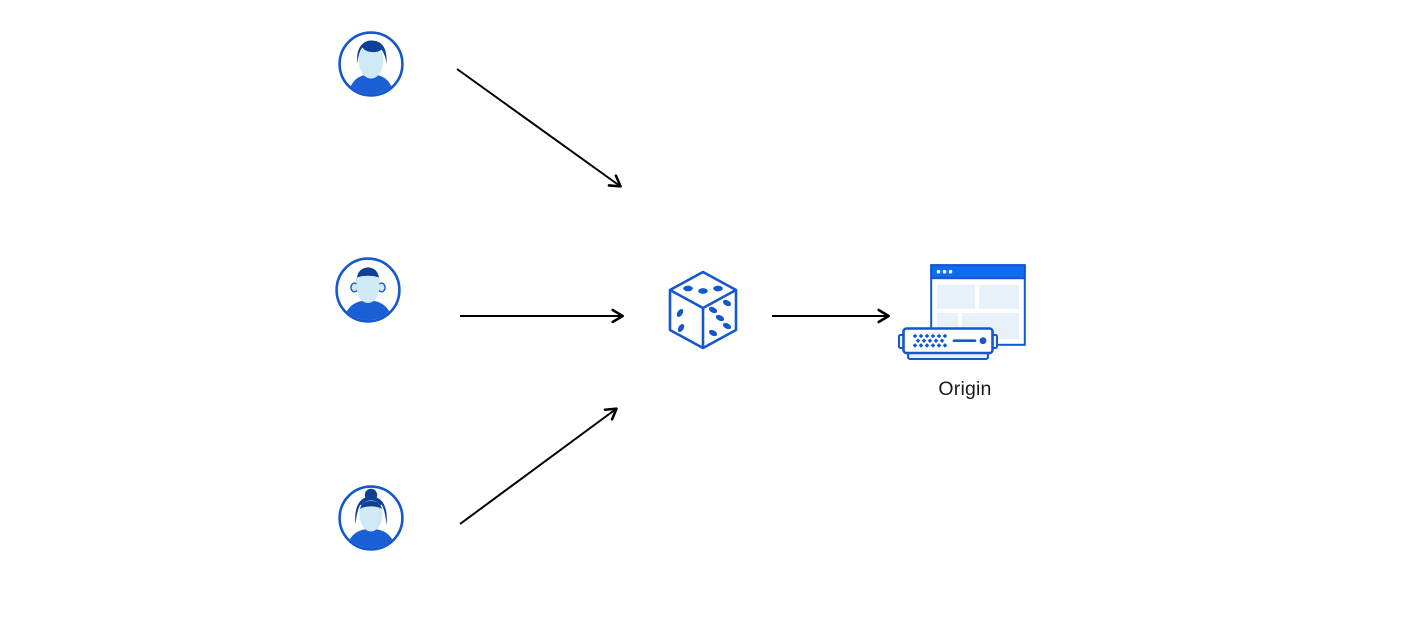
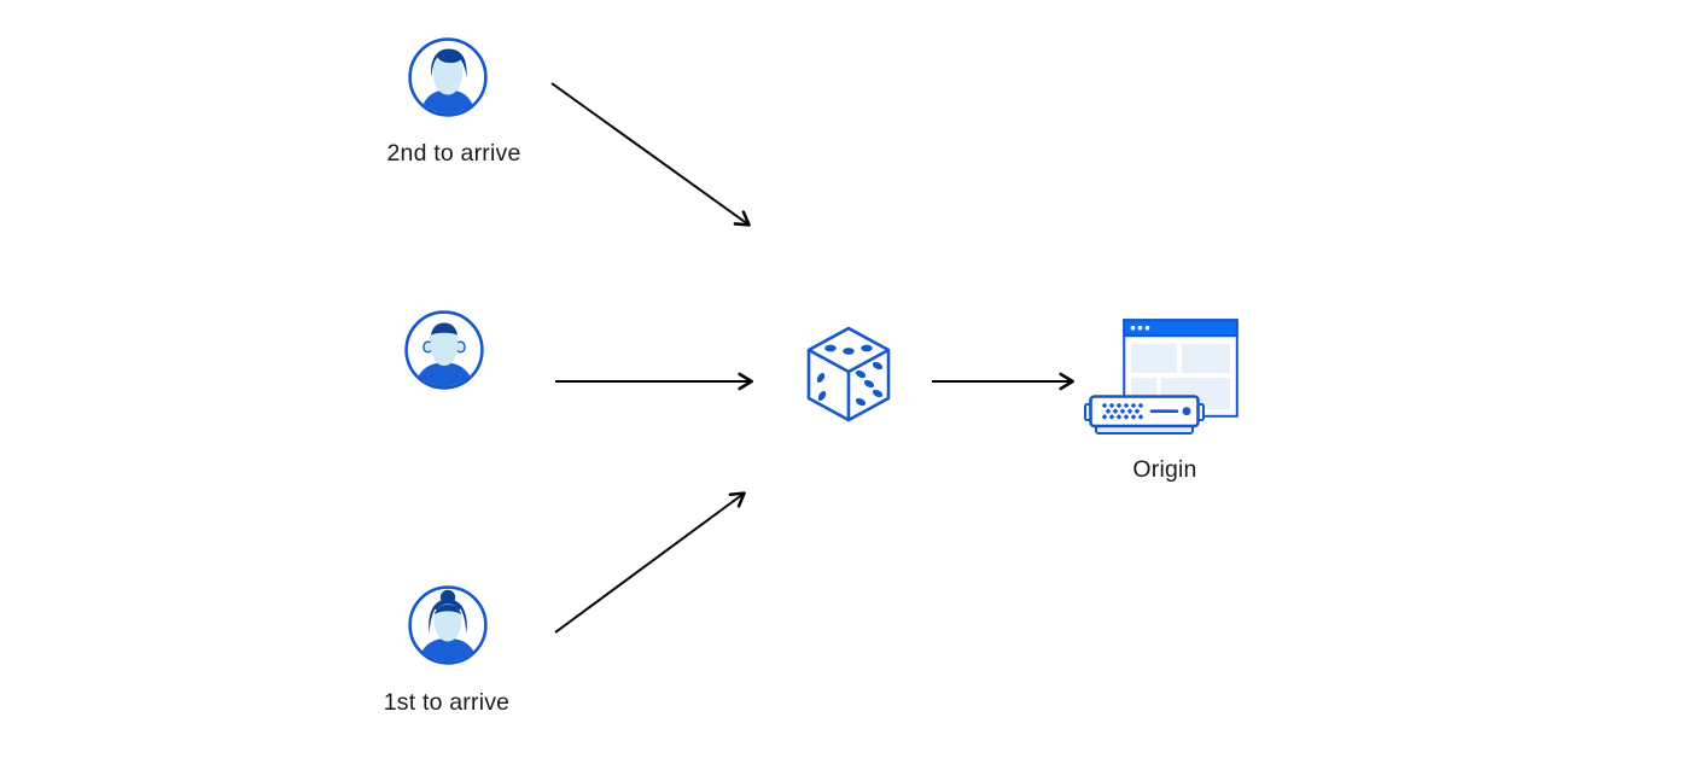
+ 2nd to arrive
+ 1st to arrive
  Origin
